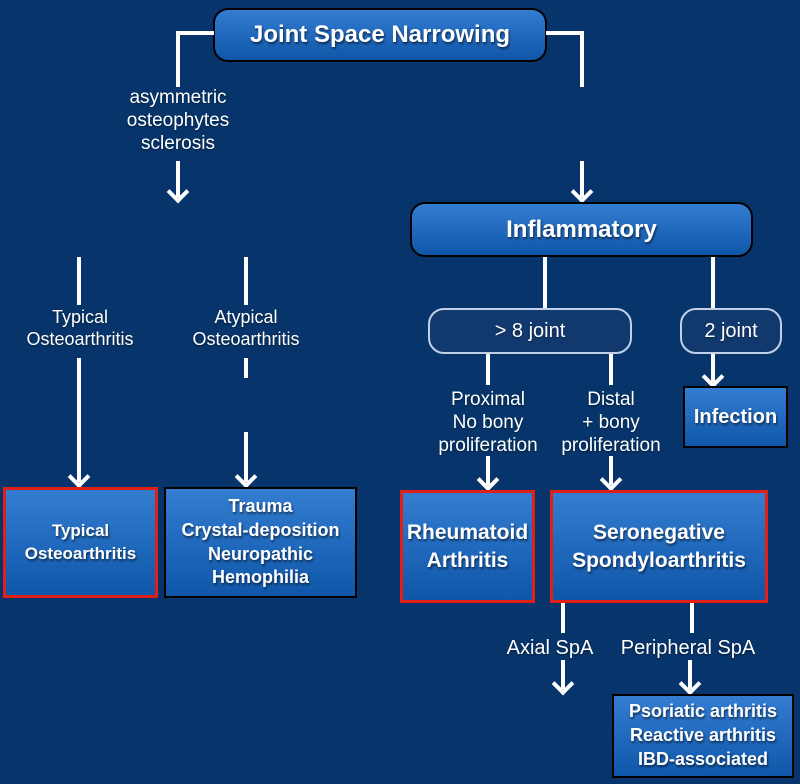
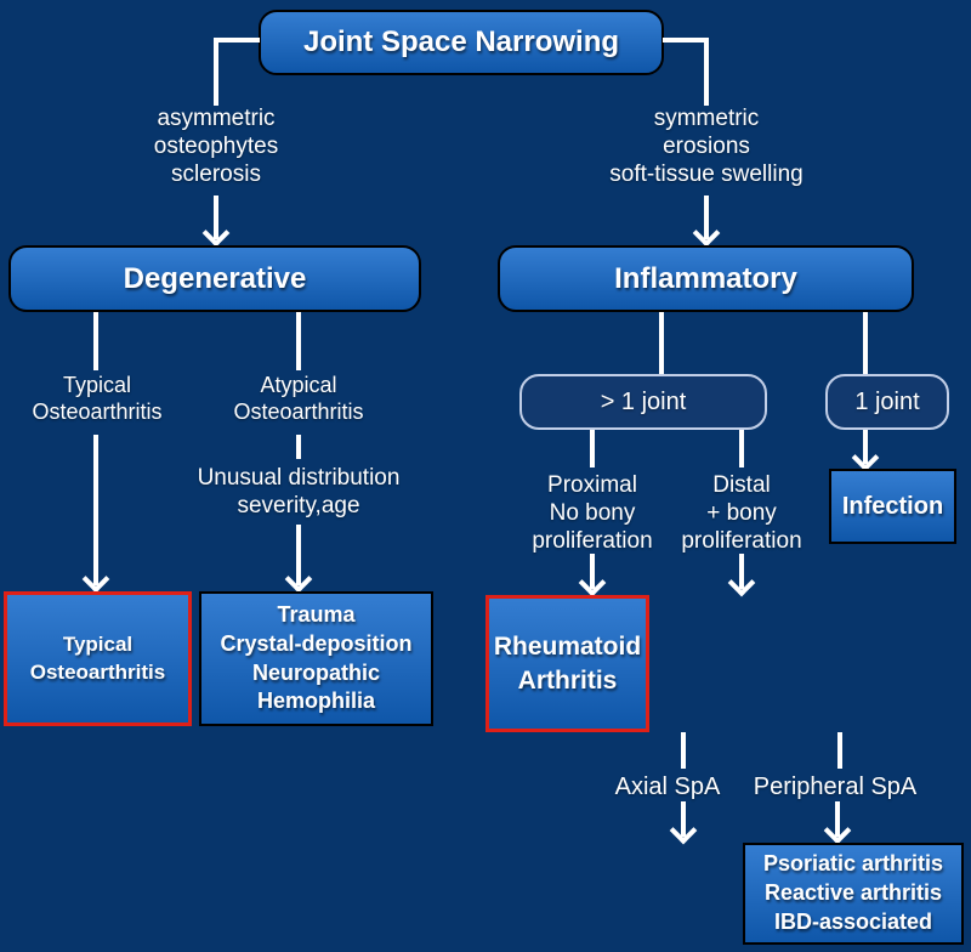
  Joint Space Narrowing
  asymmetric
  osteophytes
  sclerosis
+ symmetric
+ erosions
+ soft-tissue swelling
+ Degenerative
  Inflammatory
  Typical
  Osteoarthritis
  Atypical
  Osteoarthritis
+ Unusual distribution
+ severity,age
  Typical
  Osteoarthritis
  Trauma
  Crystal-deposition
  Neuropathic
  Hemophilia
- > 8 joint
+ > 1 joint
- 2 joint
+ 1 joint
  Proximal
  No bony
  proliferation
  Distal
  + bony
  proliferation
  Rheumatoid
  Arthritis
- Seronegative
- Spondyloarthritis
  Infection
  Axial SpA
  Peripheral SpA
  Psoriatic arthritis
  Reactive arthritis
  IBD-associated
